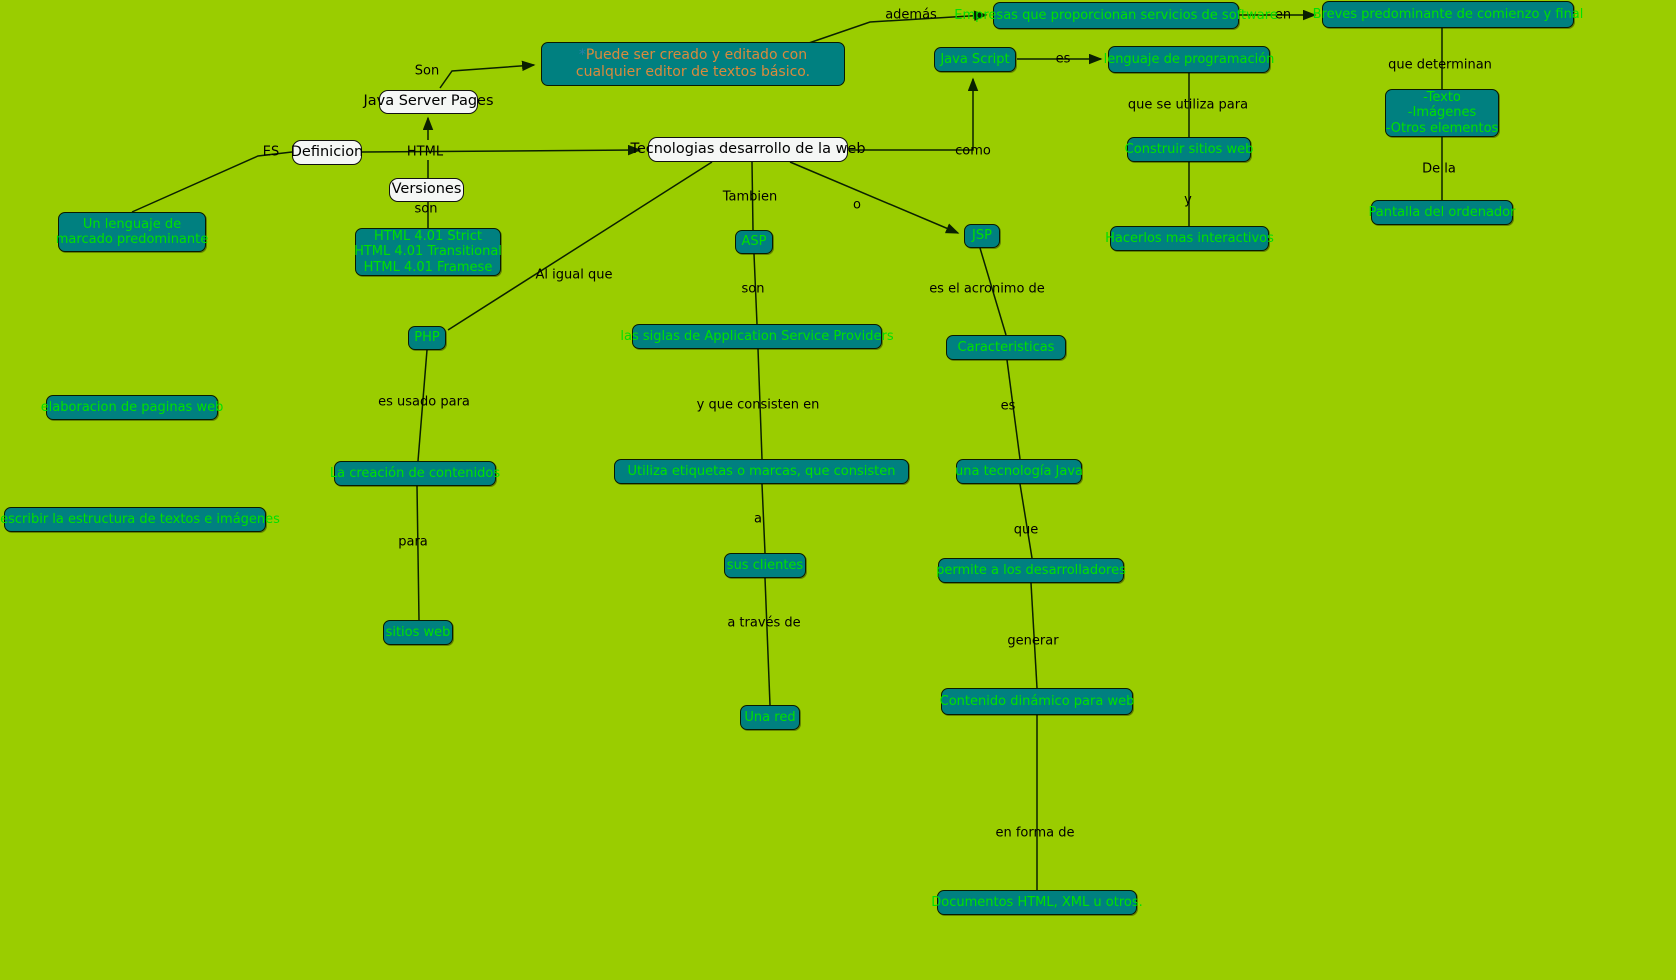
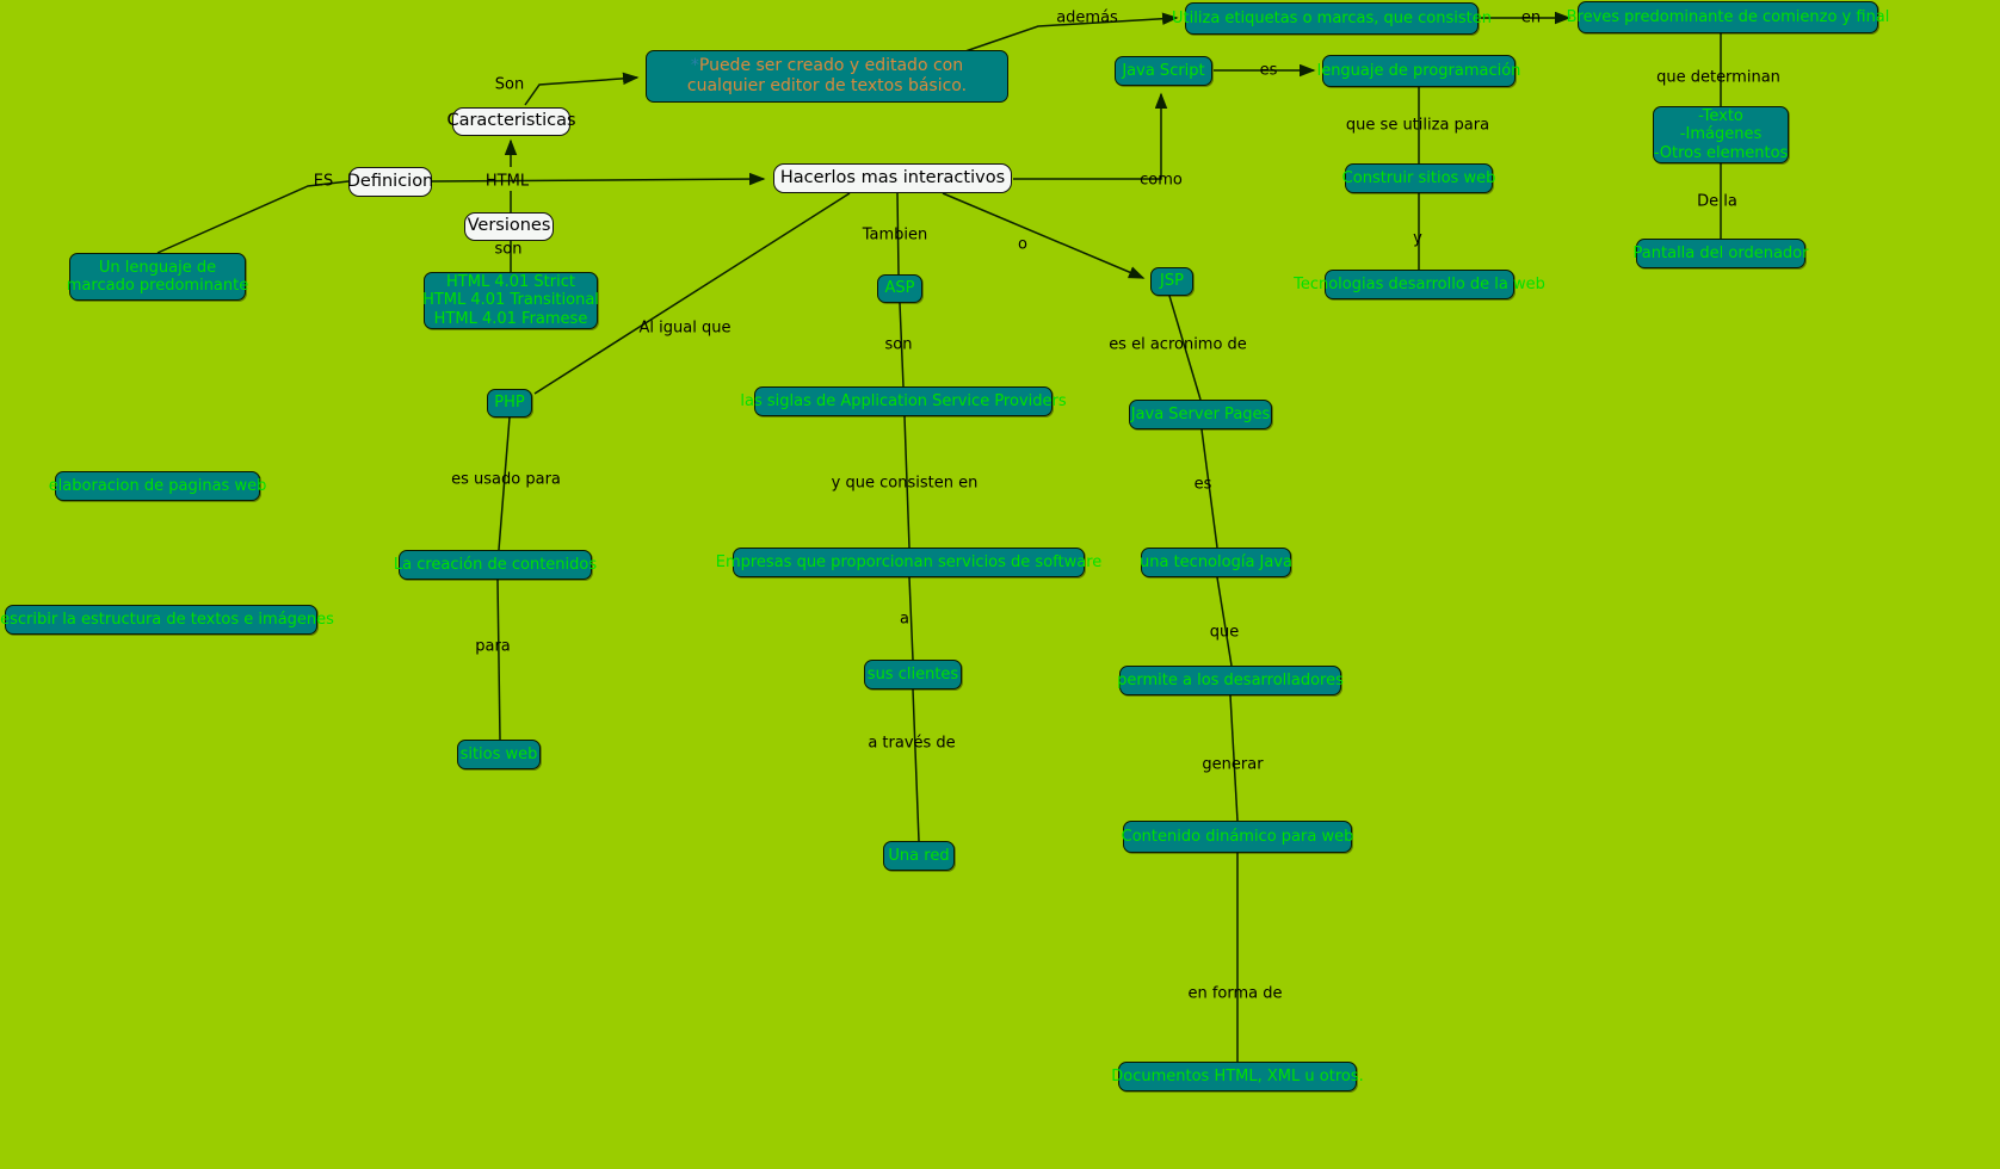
  ES
  HTML
  son
  Son
  además
  en
  que determinan
  De la
  como
  es
  que se utiliza para
  y
  Al igual que
  es usado para
  para
  Tambien
  son
  y que consisten en
  a
  a través de
  o
  es el acronimo de
  es
  que
  generar
  en forma de
  Definicion
- Java Server Pages
+ Caracteristicas
  Versiones
- Tecnologias desarrollo de la web
+ Hacerlos mas interactivos
  *Puede ser creado y editado con
  cualquier editor de textos básico.
  Un lenguaje de
  marcado predominante
  HTML 4.01 Strict
  HTML 4.01 Transitional
  HTML 4.01 Framese
  elaboracion de paginas web
  escribir la estructura de textos e imágenes
  PHP
  La creación de contenidos
  sitios web
  ASP
  las siglas de Application Service Providers
- Utiliza etiquetas o marcas, que consisten
+ Empresas que proporcionan servicios de software
  sus clientes
  Una red
  JSP
- Caracteristicas
+ Java Server Pages
  una tecnología Java
  permite a los desarrolladores
  Contenido dinámico para web
  Documentos HTML, XML u otros.
  Java Script
  lenguaje de programación
  Construir sitios web
- Hacerlos mas interactivos
+ Tecnologias desarrollo de la web
- Empresas que proporcionan servicios de software
+ Utiliza etiquetas o marcas, que consisten
  Breves predominante de comienzo y final
  -Texto
  -Imágenes
  -Otros elementos
  Pantalla del ordenador
